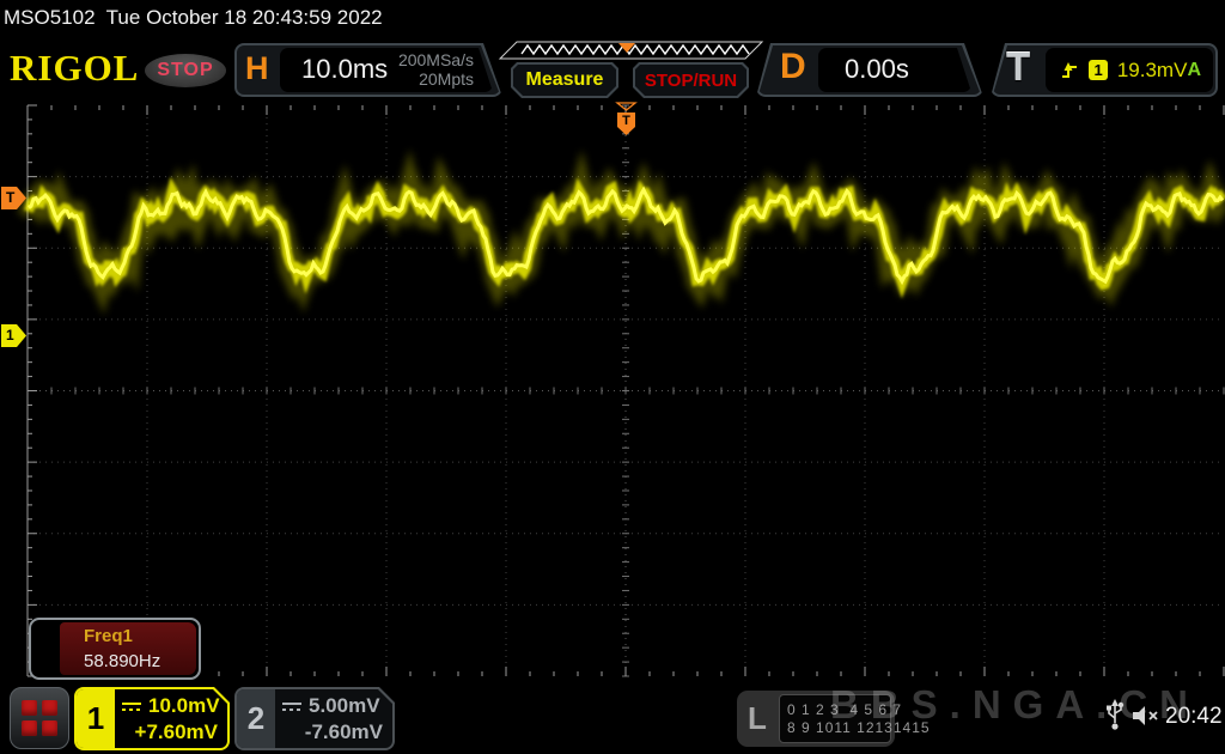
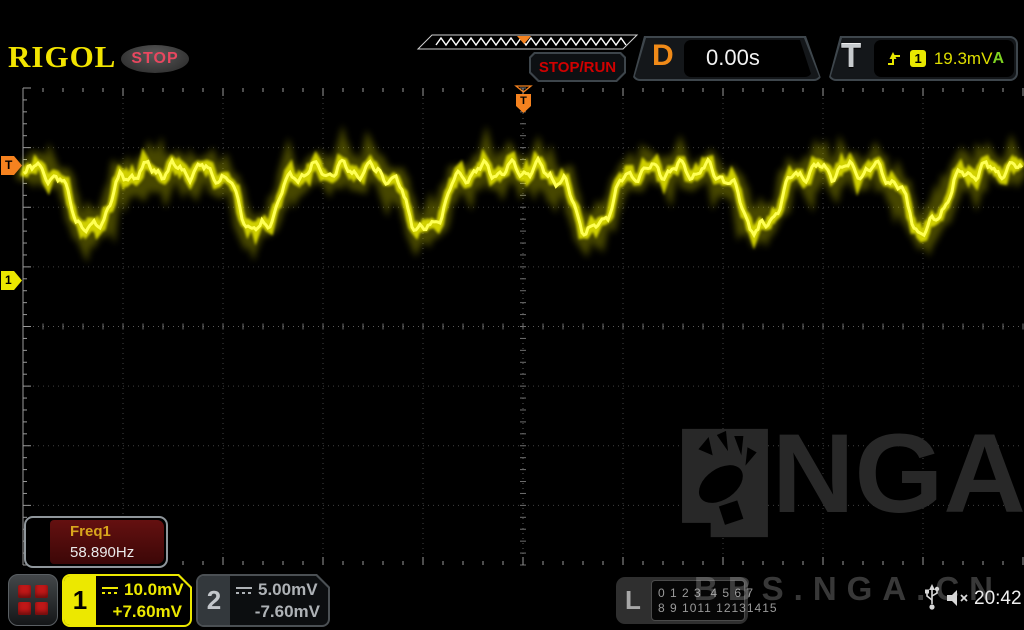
- MSO5102 Tue October 18 20:43:59 2022
  RIGOL
  STOP
- H
- 10.0ms
- 200MSa/s
- 20Mpts
- Measure
  STOP/RUN
  D
  0.00s
  T
  1
  19.3mV
  A
+ NGA
  T
  1
  T
  Freq1
  58.890Hz
  1
  10.0mV
  +7.60mV
  2
  5.00mV
  -7.60mV
  L
  0 1 2 3 4 5 6
  8 9 1011 1213
  20:42
  BBS.NGA.CN
